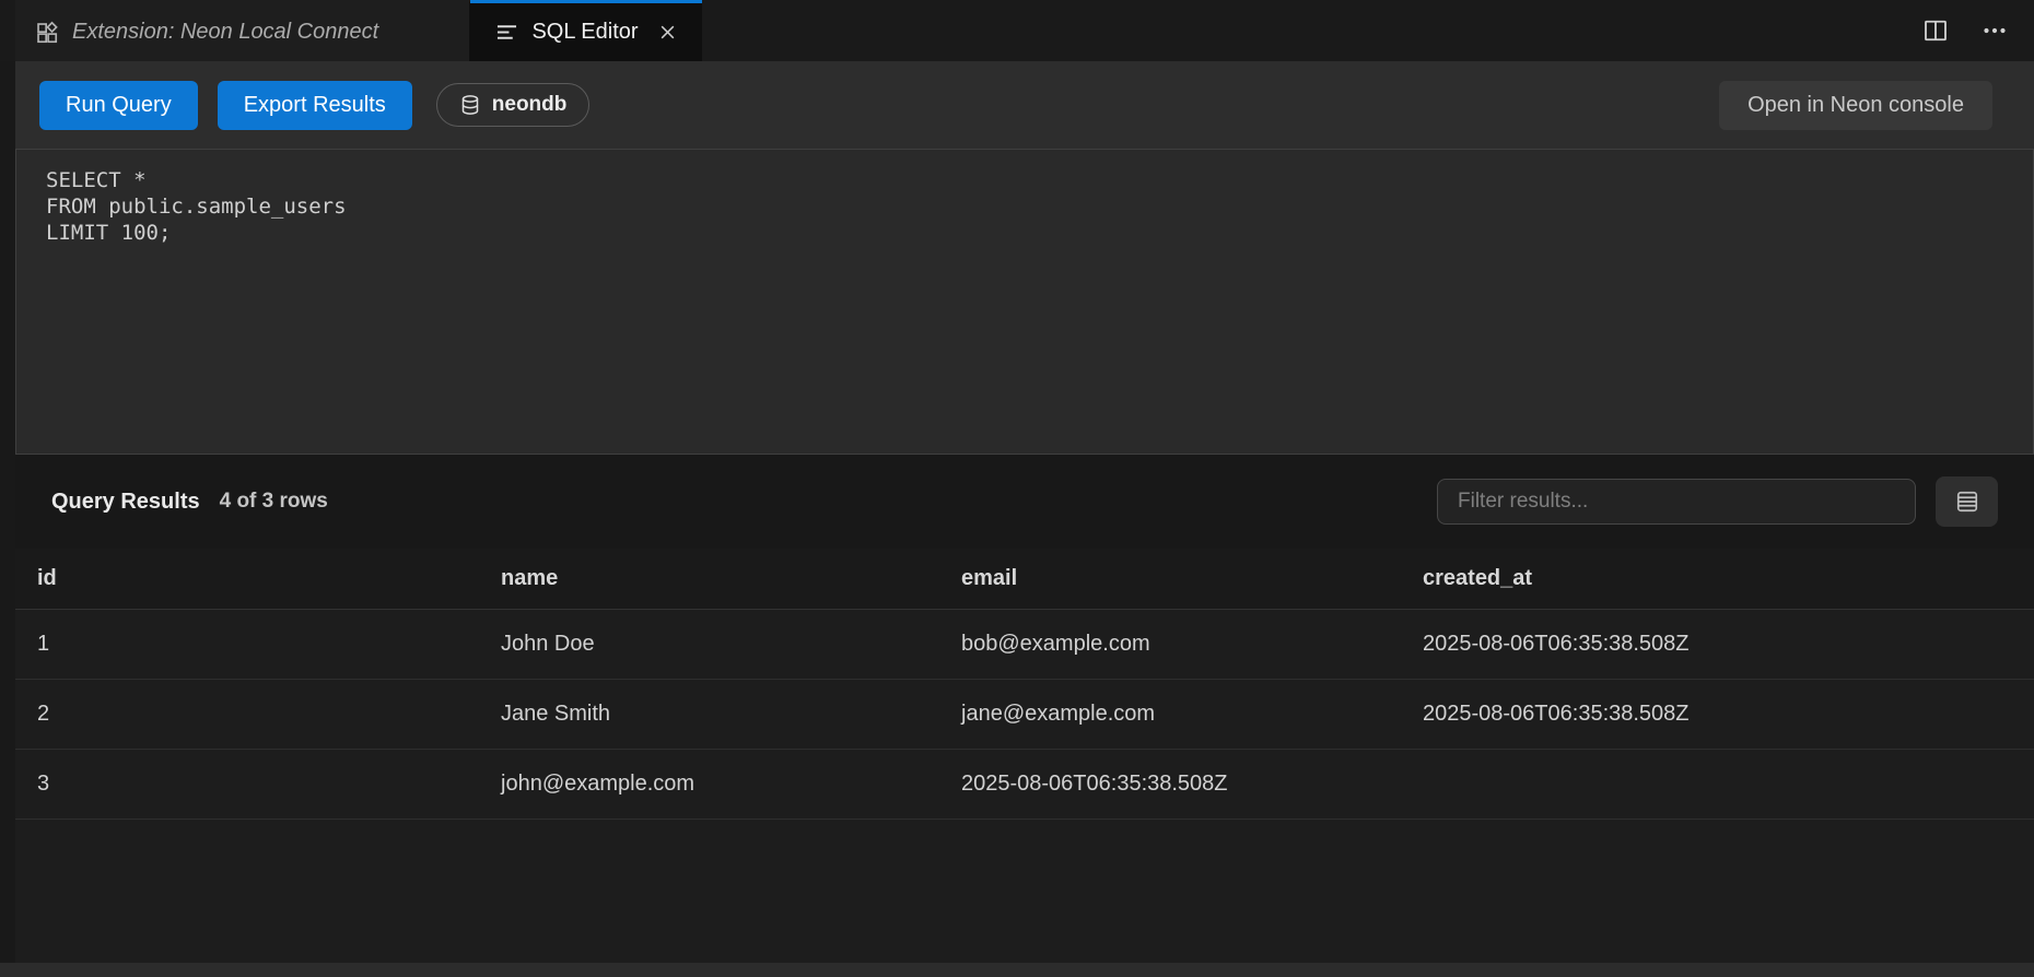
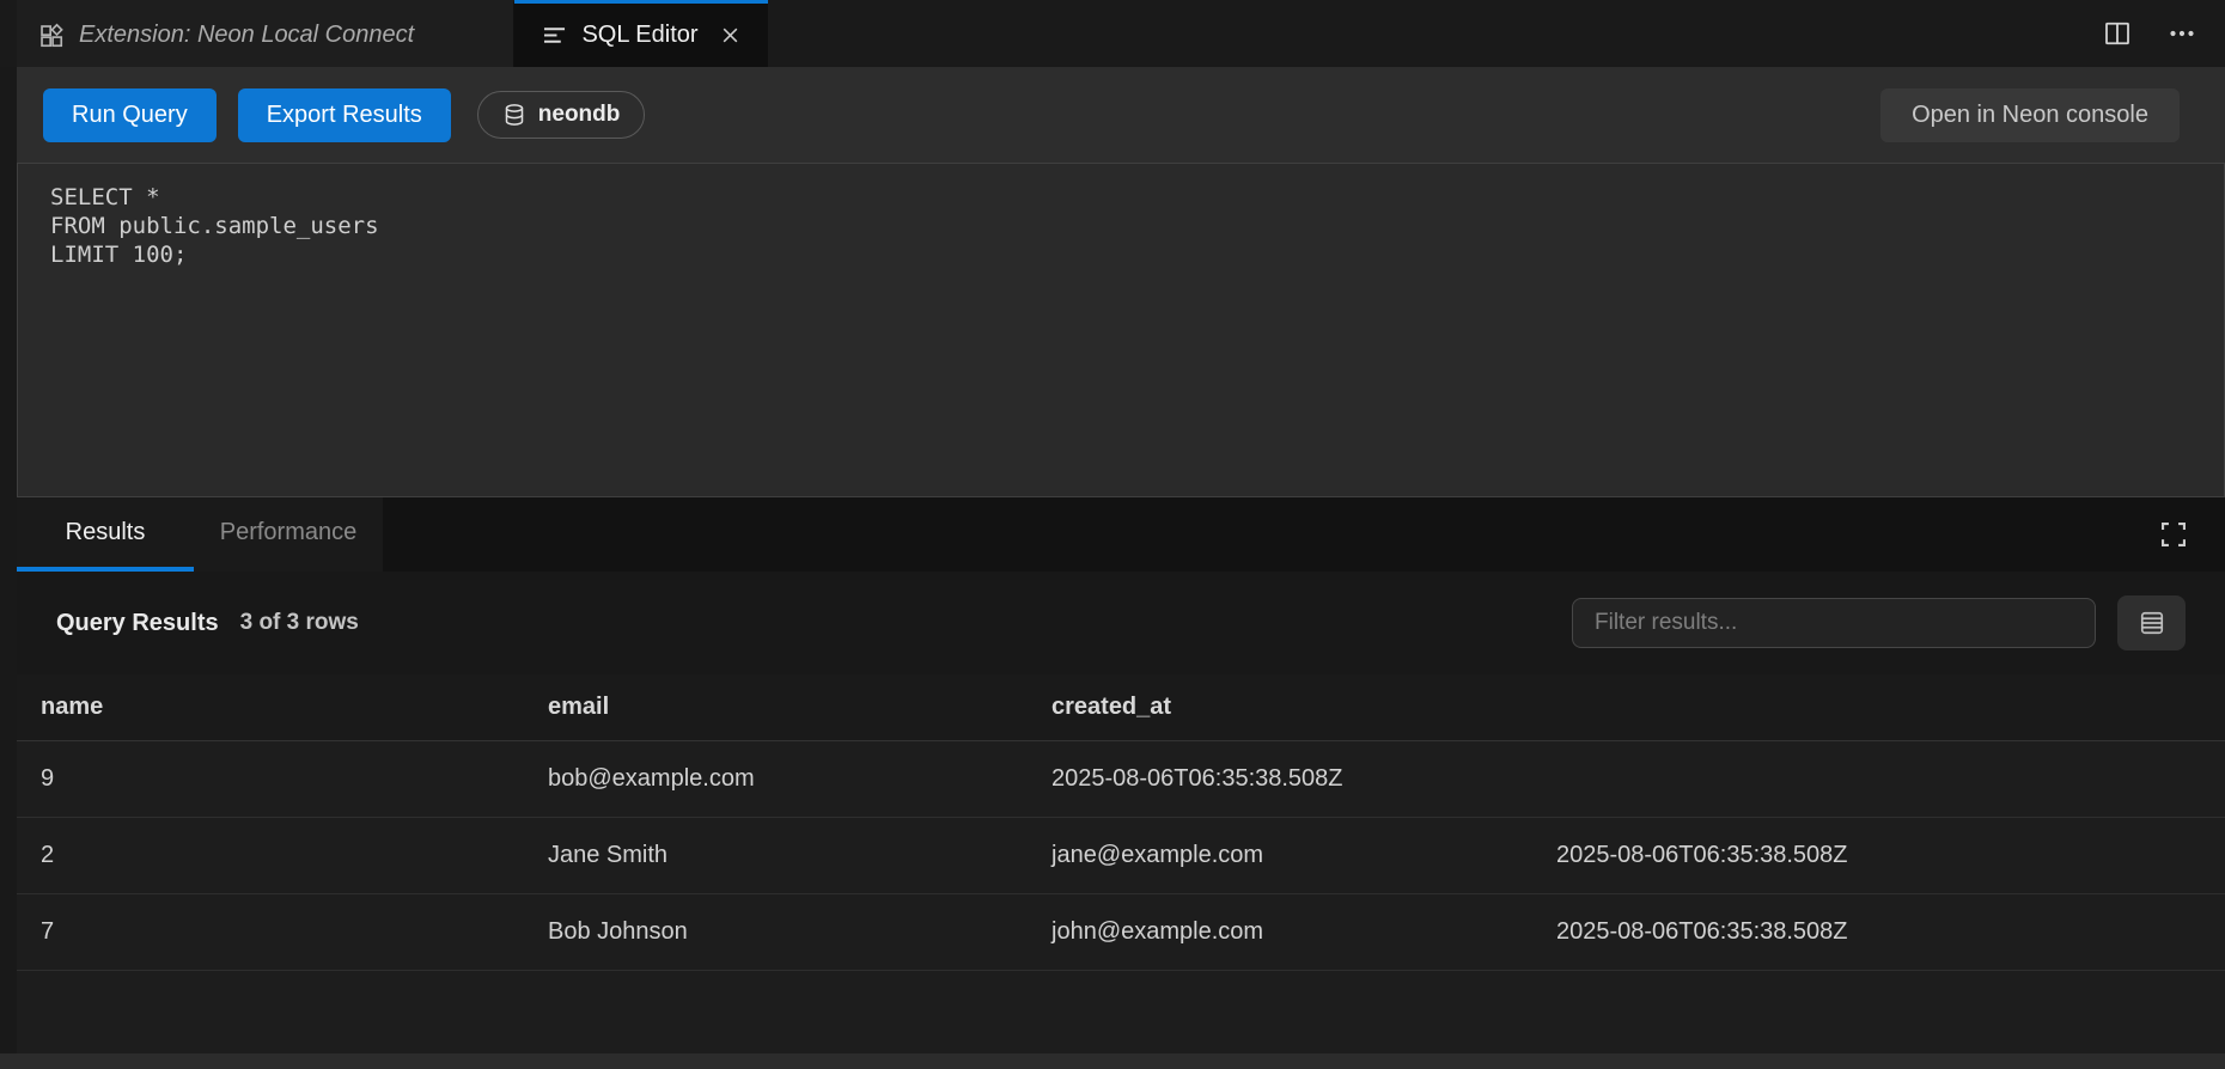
  Extension: Neon Local Connect
  SQL Editor
  Run Query
  Export Results
  neondb
  Open in Neon console
  SELECT *
  FROM public.sample_users
  LIMIT 100;
+ Results
+ Performance
  Query Results
- 4 of 3 rows
+ 3 of 3 rows
  Filter results...
- id
  name
  email
  created_at
- 1
+ 9
- John Doe
  bob@example.com
  2025-08-06T06:35:38.508Z
  2
  Jane Smith
  jane@example.com
  2025-08-06T06:35:38.508Z
- 3
+ 7
+ Bob Johnson
  john@example.com
  2025-08-06T06:35:38.508Z
